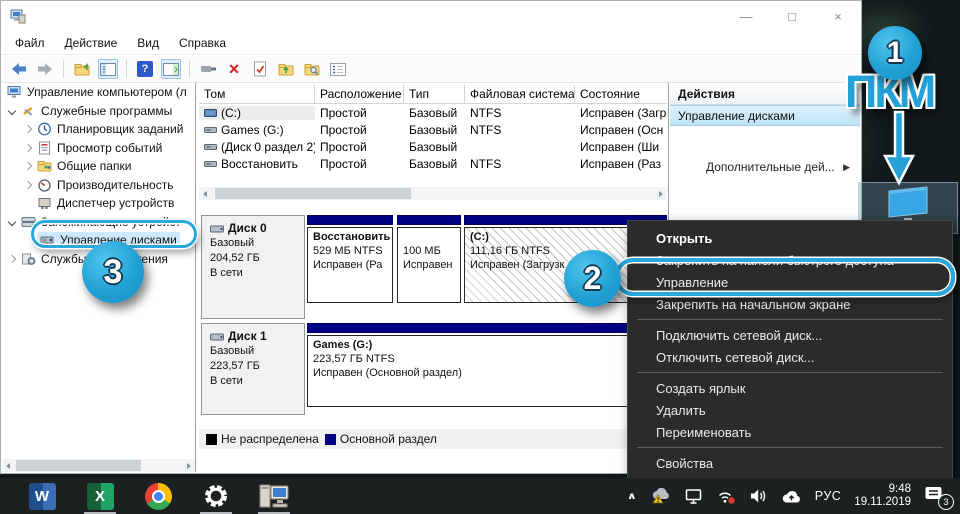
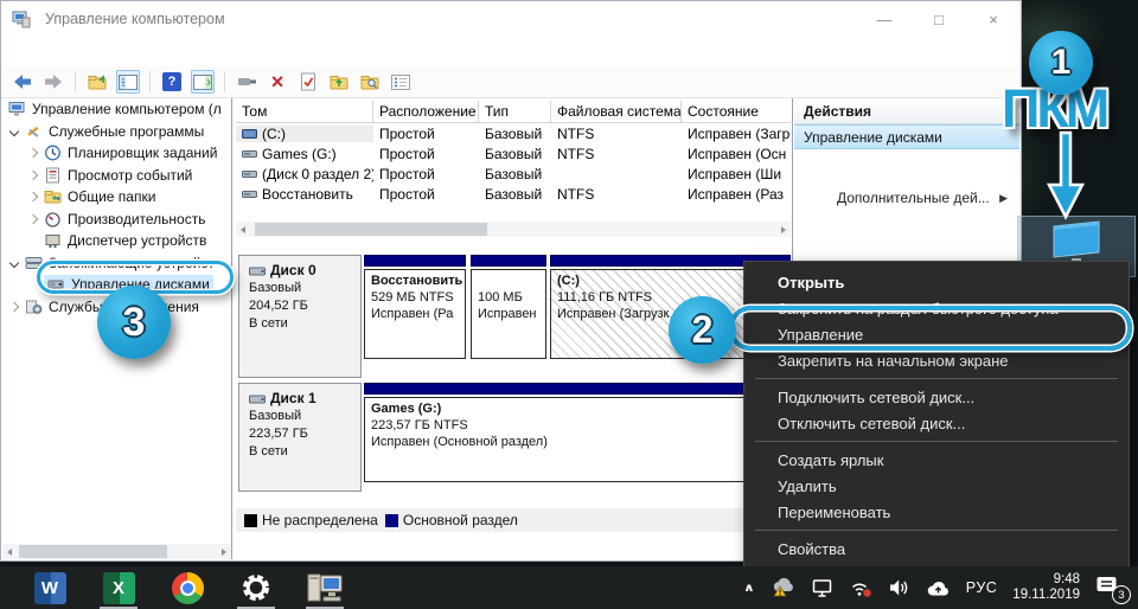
+ Управление компьютером
  —
  □
  ×
- Файл
- Действие
- Вид
- Справка
  ?
  ×
  Управление компьютером (л
  Служебные программы
  Планировщик заданий
  Просмотр событий
  Общие папки
  Производительность
  Диспетчер устройств
  Запоминающие устройст
  Управлее дисками
  Том
  Расположение
  Тип
  Файловая система
  Состояние
  (C:)
  Простой
  Базовый
  NTFS
  Исправен (Загр
  Games (G:)
  Простой
  Базовый
  NTFS
  Исправен (Осн
  (Диск 0 раздел 2
  Простой
  Базовый
  Исправен (Ши
  Восстановить
  Простой
  Базовый
  NTFS
  Исправен (Раз
  Диск 0
  Базовый
  204,52 ГБ
  В сети
  Восстановить
  529 МБ NTFS
  Исправен (Ра
  100 МБ
  Исправен
  (C:)
  111,16 ГБ NTFS
  Исправен (Загрузк
  Диск 1
  Базовый
  223,57 ГБ
  В сети
  Games (G:)
  223,57 ГБ NTFS
  Исправен (Основной раздел)
  Не распределена
  Основной раздел
  Действия
  Управление дисками
  Дополнительные дей...
  ▶
  1
  ПКМ
  Открыть
- Закрепить на панели быстрого доступа
+ Закрепить на раздел быстрого доступа
  Управление
  Закрепить на начальном экране
  Подключить сетевой диск...
  Отключить сетевой диск...
  Создать ярлык
  Удалить
  Переименовать
  Свойства
  2
  3
  W
  X
  ∧
  РУС
  9:48
  19.11.2019
  3
